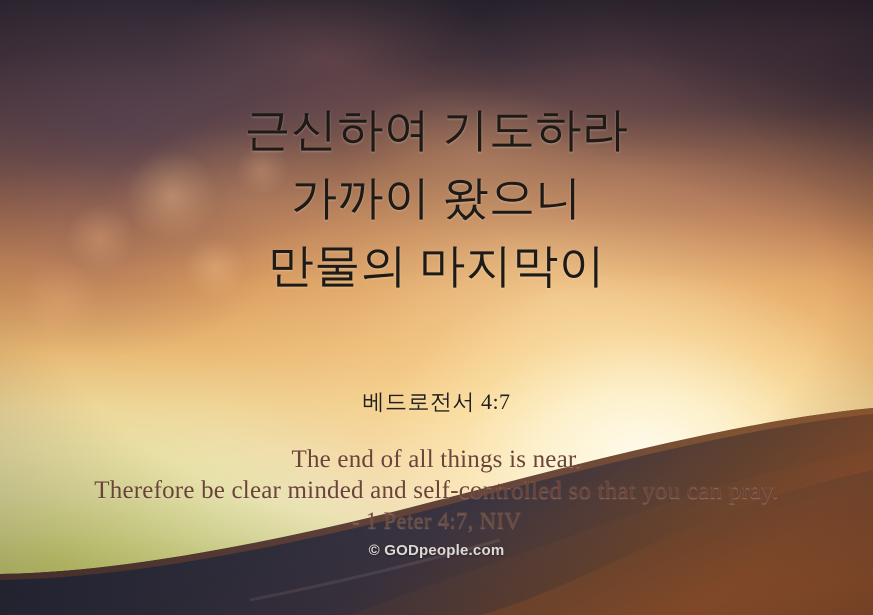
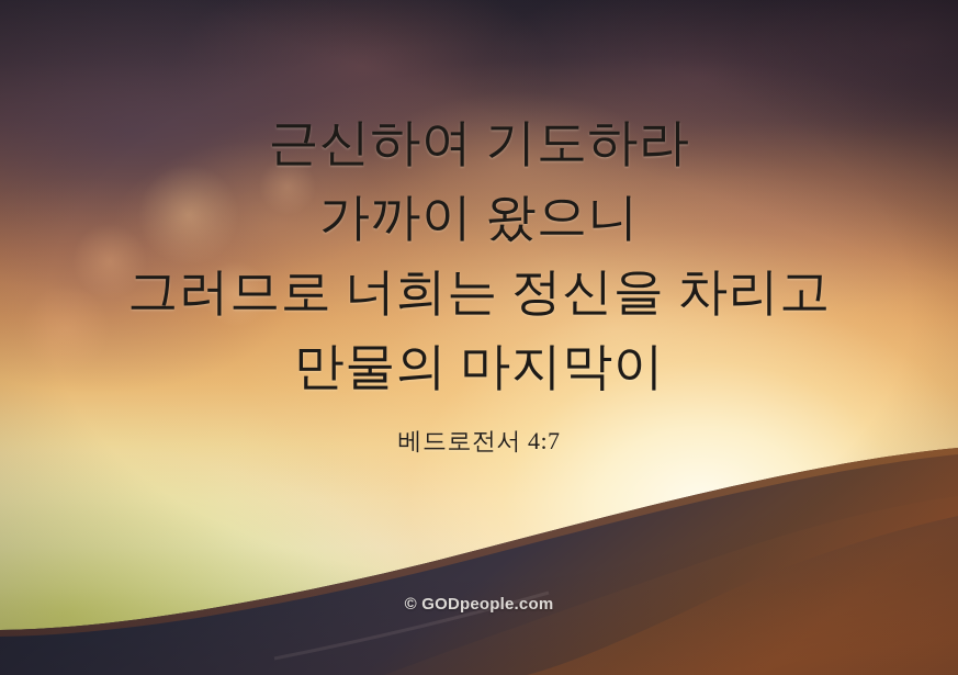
  근신하여 기도하라
  가까이 왔으니
+ 그러므로 너희는 정신을 차리고
  만물의 마지막이
  베드로전서 4:7
- The end of all things is near.
- Therefore be clear minded and self-controlled so that you can pray.
- - 1 Peter 4:7, NIV
  © GODpeople.com
